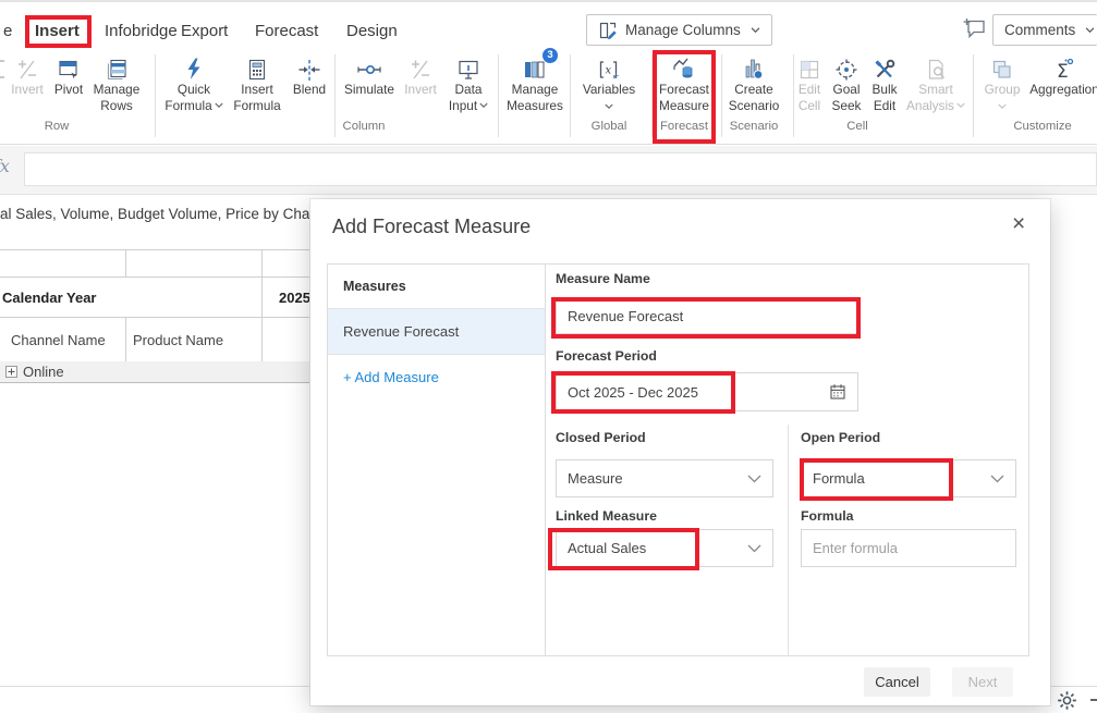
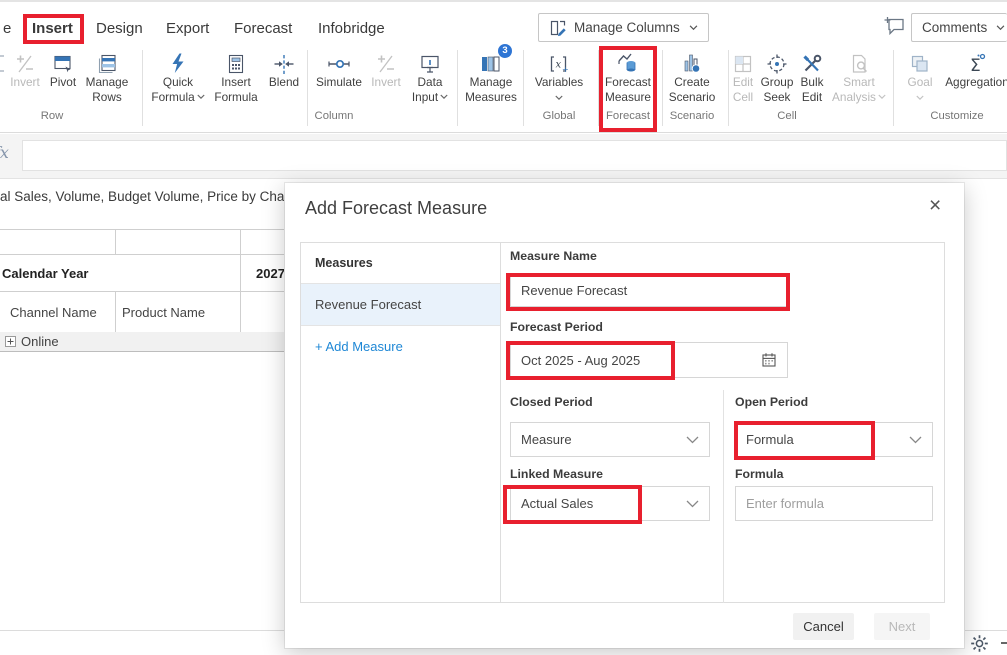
  e
  Insert
- Infobridge
+ Design
  Export
  Forecast
- Design
+ Infobridge
  Manage Columns
  Comments
  Invert
  Pivot
  Manage
  Rows
  Quick
  Formula
  Insert
  Formula
  Blend
  Simulate
  Invert
  Data
  Input
  3
  Manage
  Measures
  x
  +
  Variables
  Forecast
  Measure
  Create
  Scenario
  Edit
  Cell
- Goal
+ Group
  Seek
  Bulk
  Edit
  Smart
  Analysis
- Group
+ Goal
  Σ
  Aggregation
  Row
  Column
  Global
  Forecast
  Scenario
  Cell
  Customize
  al Sales, Volume, Budget Volume, Price by Cha
  Calendar Year
- 2025
+ 2027
  Channel Name
  Product Name
  Online
  Add Forecast Measure
  ×
  Measures
  Revenue Forecast
  + Add Measure
  Measure Name
  Revenue Forecast
  Forecast Period
- Oct 2025 - Dec 2025
+ Oct 2025 - Aug 2025
  Closed Period
  Measure
  Open Period
  Formula
  Linked Measure
  Actual Sales
  Formula
  Enter formula
  Cancel
  Next
